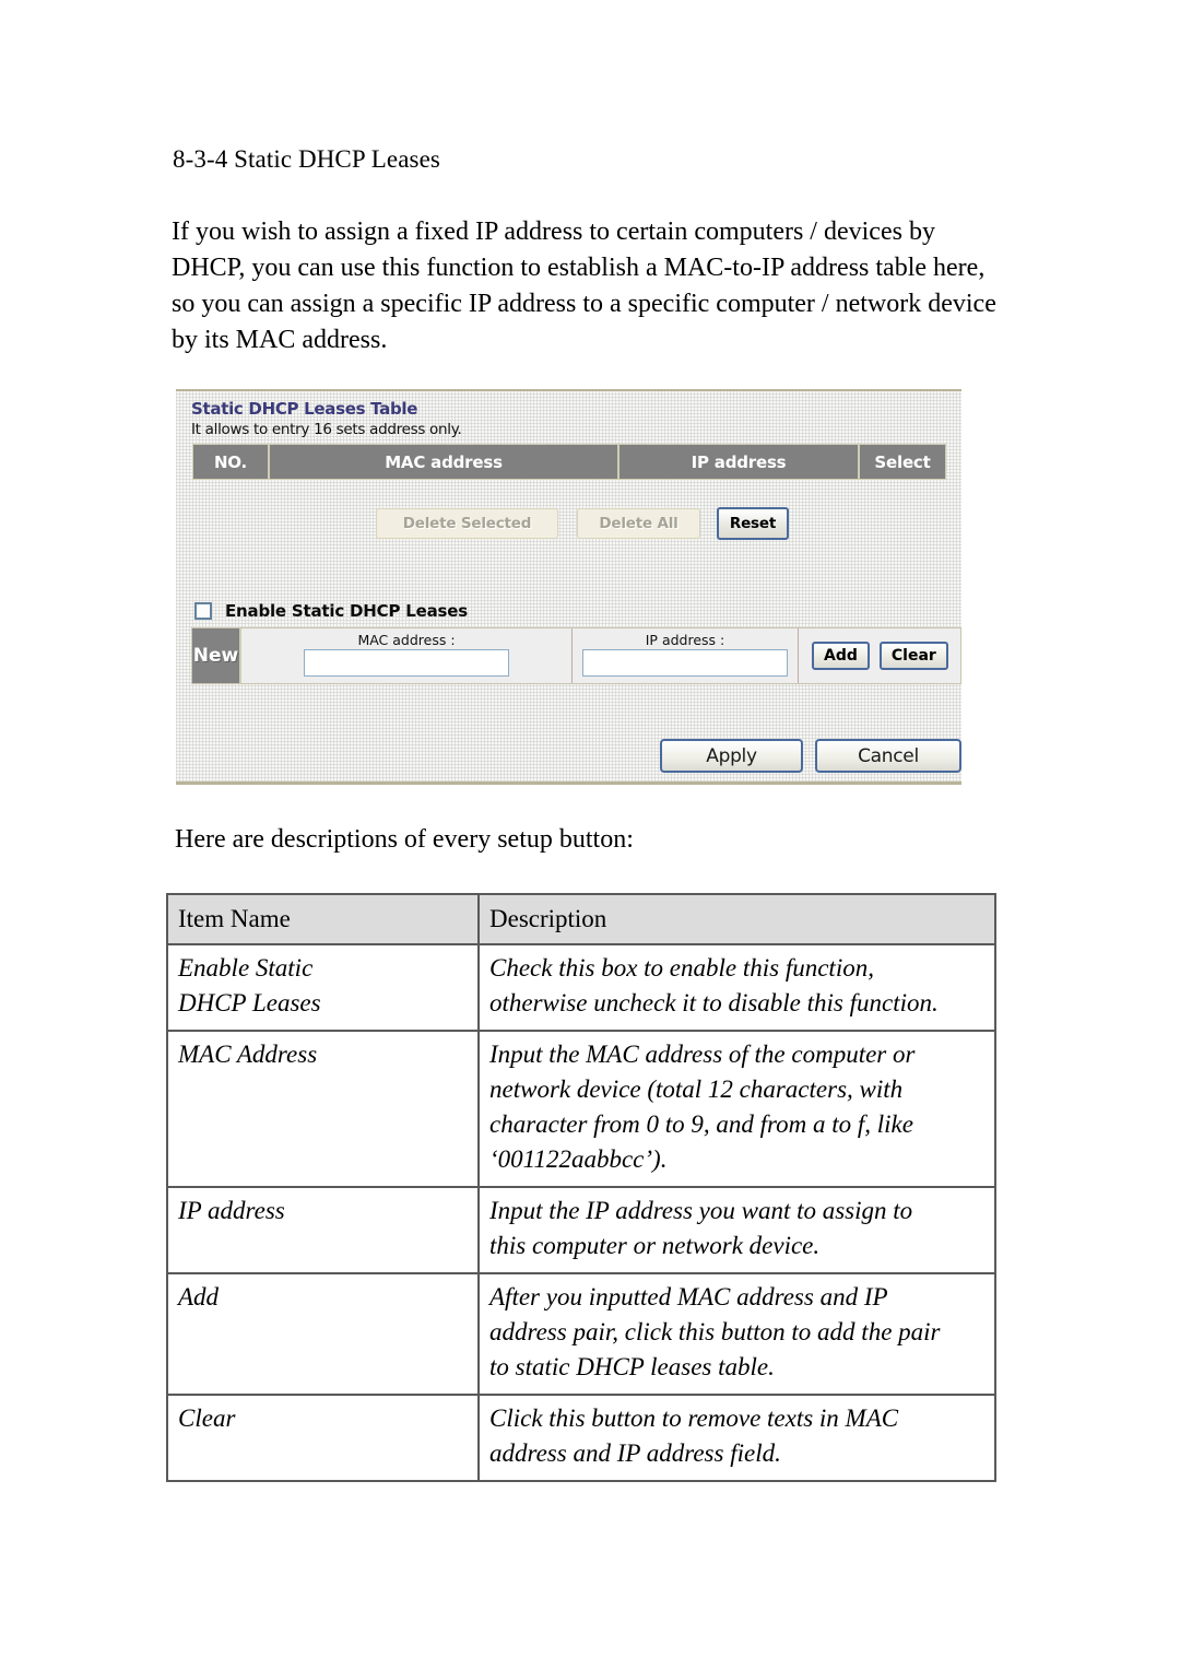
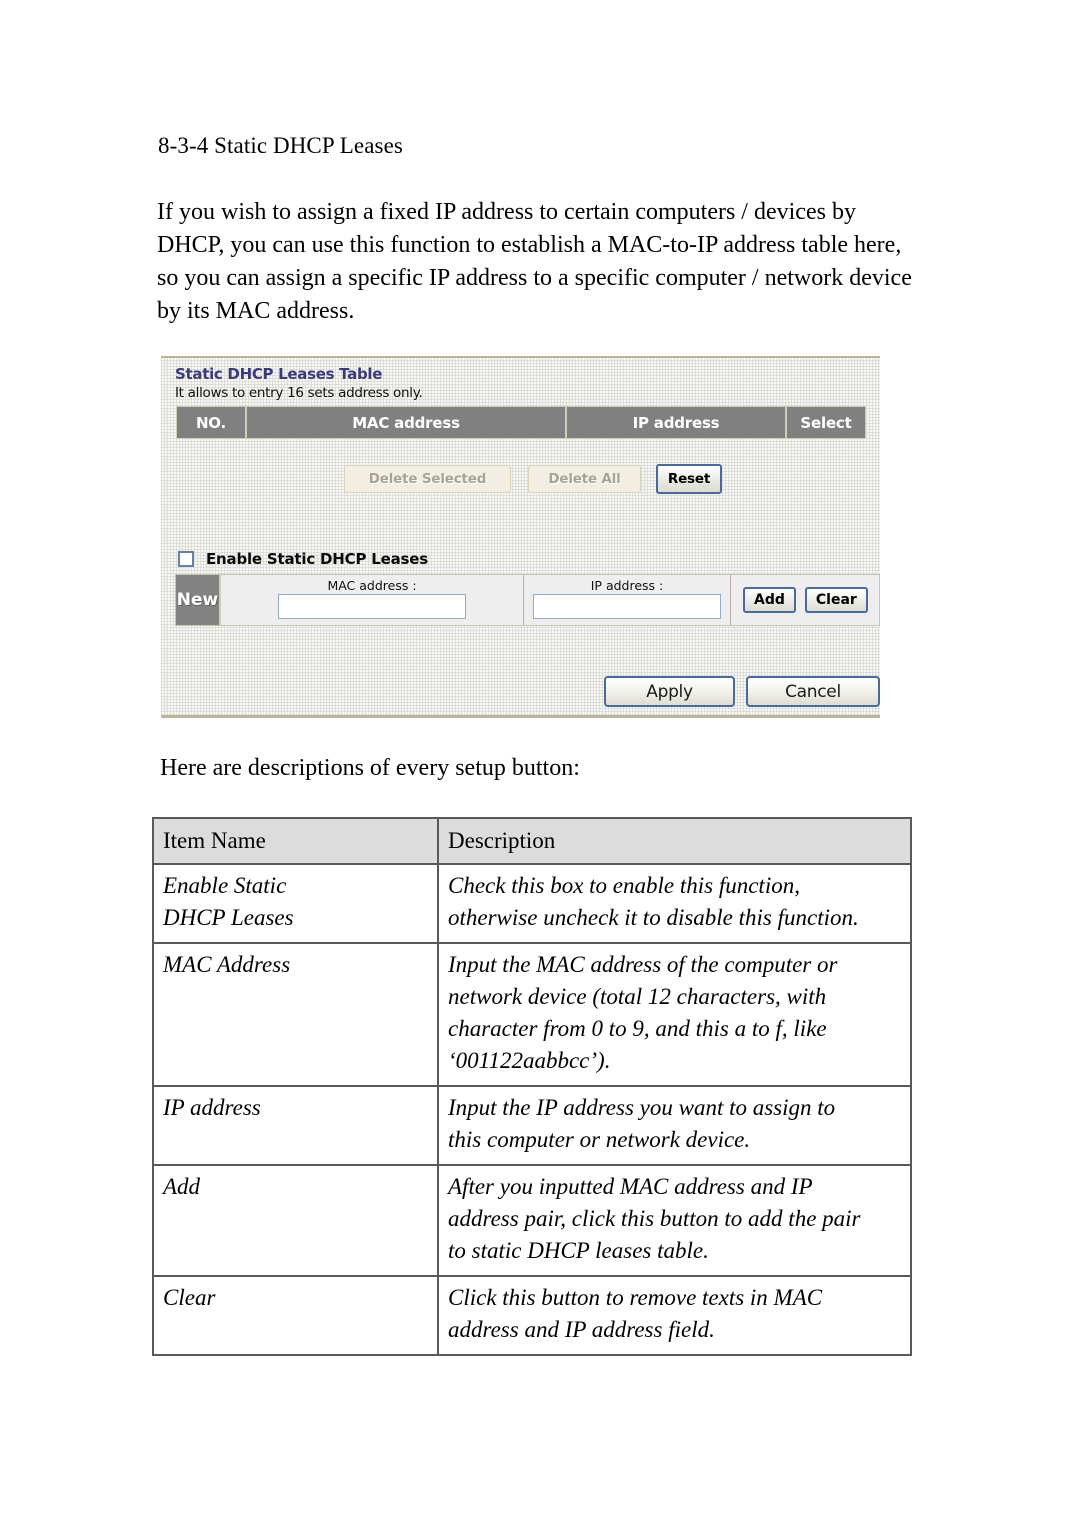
  8-3-4 Static DHCP Leases
  If you wish to assign a fixed IP address to certain computers / devices by DHCP, you can use this function to establish a MAC-to-IP address table here, so you can assign a specific IP address to a specific computer / network device by its MAC address.
  Static DHCP Leases Table
  It allows to entry 16 sets address only.
  NO.
  MAC address
  IP address
  Select
  Delete Selected
  Delete All
  Reset
  Enable Static DHCP Leases
  New
  MAC address :
  IP address :
  Add
  Clear
  Apply
  Cancel
  Here are descriptions of every setup button:
  Item Name	Description
  Enable Static DHCP Leases	Check this box to enable this function, otherwise uncheck it to disable this function.
- MAC Address	Input the MAC address of the computer or network device (total 12 characters, with character from 0 to 9, and from a to f, like ‘001122aabbcc’).
+ MAC Address	Input the MAC address of the computer or network device (total 12 characters, with character from 0 to 9, and this a to f, like ‘001122aabbcc’).
  IP address	Input the IP address you want to assign to this computer or network device.
  Add	After you inputted MAC address and IP address pair, click this button to add the pair to static DHCP leases table.
  Clear	Click this button to remove texts in MAC address and IP address field.
